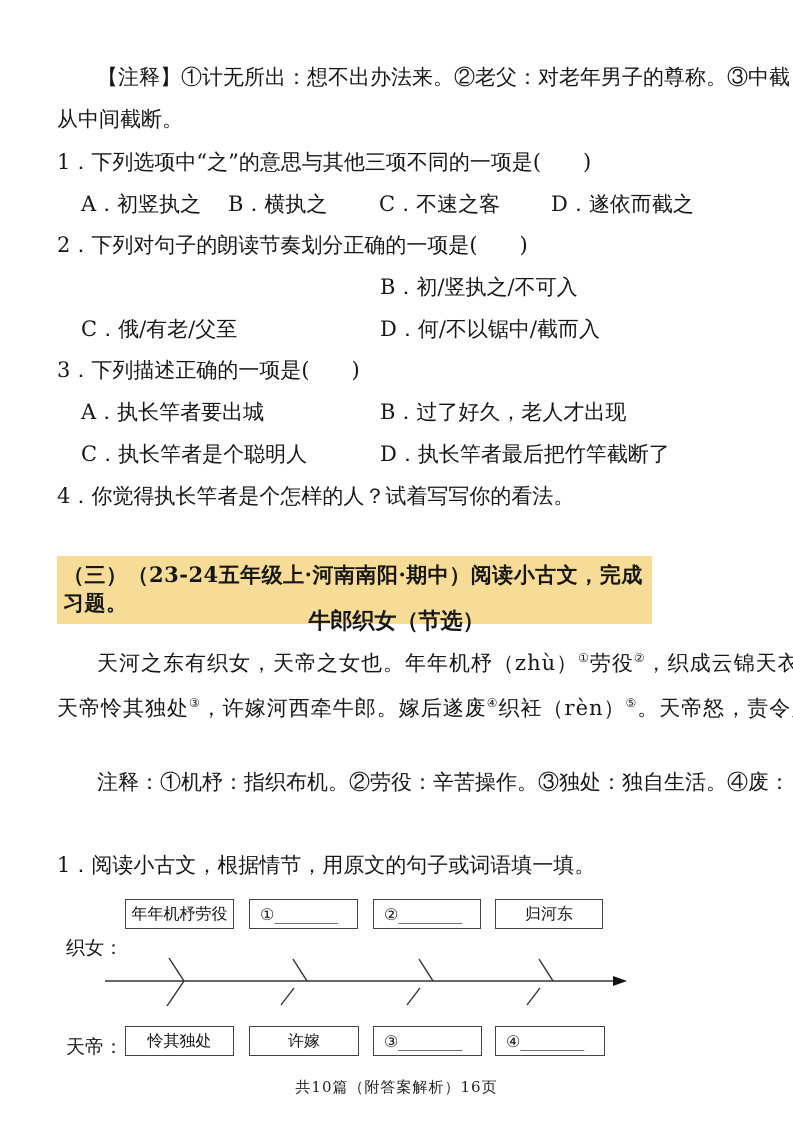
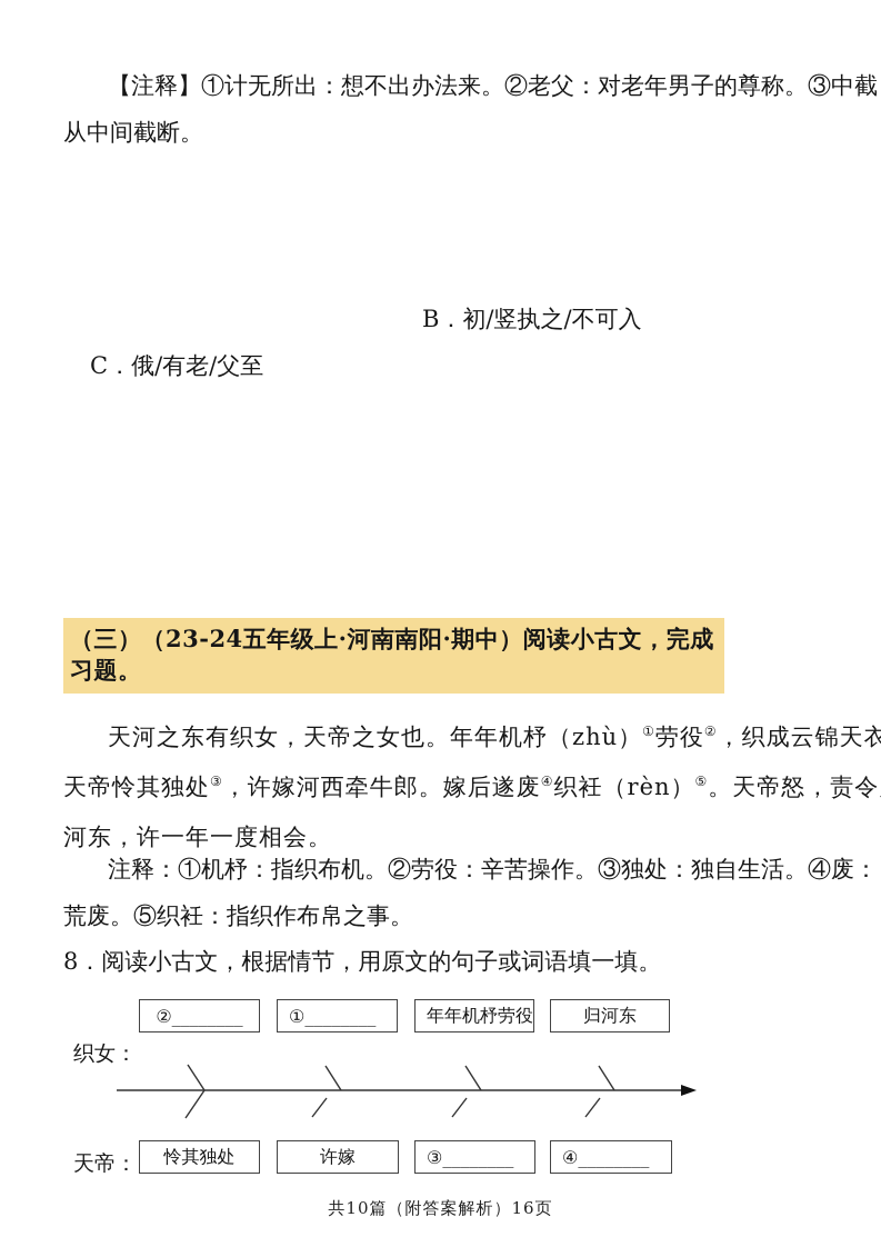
  【注释】①计无所出：想不出办法来。②老父：对老年男子的尊称。③中截
  从中间截断。
- 1．下列选项中“之”的意思与其他三项不同的一项是( )
- A．初竖执之
- B．横执之
- C．不速之客
- D．遂依而截之
- 2．下列对句子的朗读节奏划分正确的一项是( )
  B．初/竖执之/不可入
  C．俄/有老/父至
- D．何/不以锯中/截而入
- 3．下列描述正确的一项是( )
- A．执长竿者要出城
- B．过了好久，老人才出现
- C．执长竿者是个聪明人
- D．执长竿者最后把竹竿截断了
- 4．你觉得执长竿者是个怎样的人？试着写写你的看法。
  （三）（23-24五年级上·河南南阳·期中）阅读小古文，完成习题。
- 牛郎织女（节选）
  天河之东有织女，天帝之女也。年年机杼（zhù）①劳役②，织成云锦天衣
  天帝怜其独处③，许嫁河西牵牛郎。嫁后遂废④织衽（rèn）⑤。天帝怒，责令
+ 河东，许一年一度相会。
  注释：①机杼：指织布机。②劳役：辛苦操作。③独处：独自生活。④废：
+ 荒废。⑤织衽：指织作布帛之事。
- 1．阅读小古文，根据情节，用原文的句子或词语填一填。
+ 8．阅读小古文，根据情节，用原文的句子或词语填一填。
  织女：
  天帝：
- 年年机杼劳役
+ ②________
  ①________
- ②________
+ 年年机杼劳役
  归河东
  怜其独处
  许嫁
  ③________
  ④________
  共10篇（附答案解析）16页
